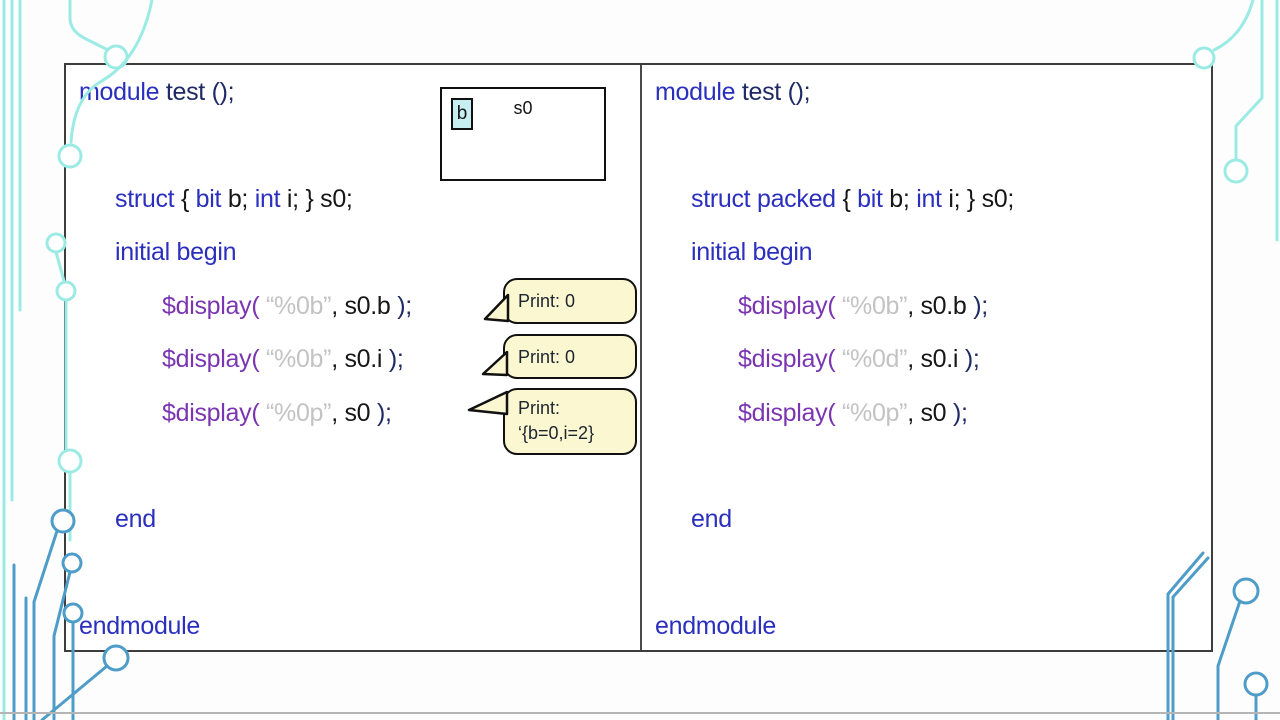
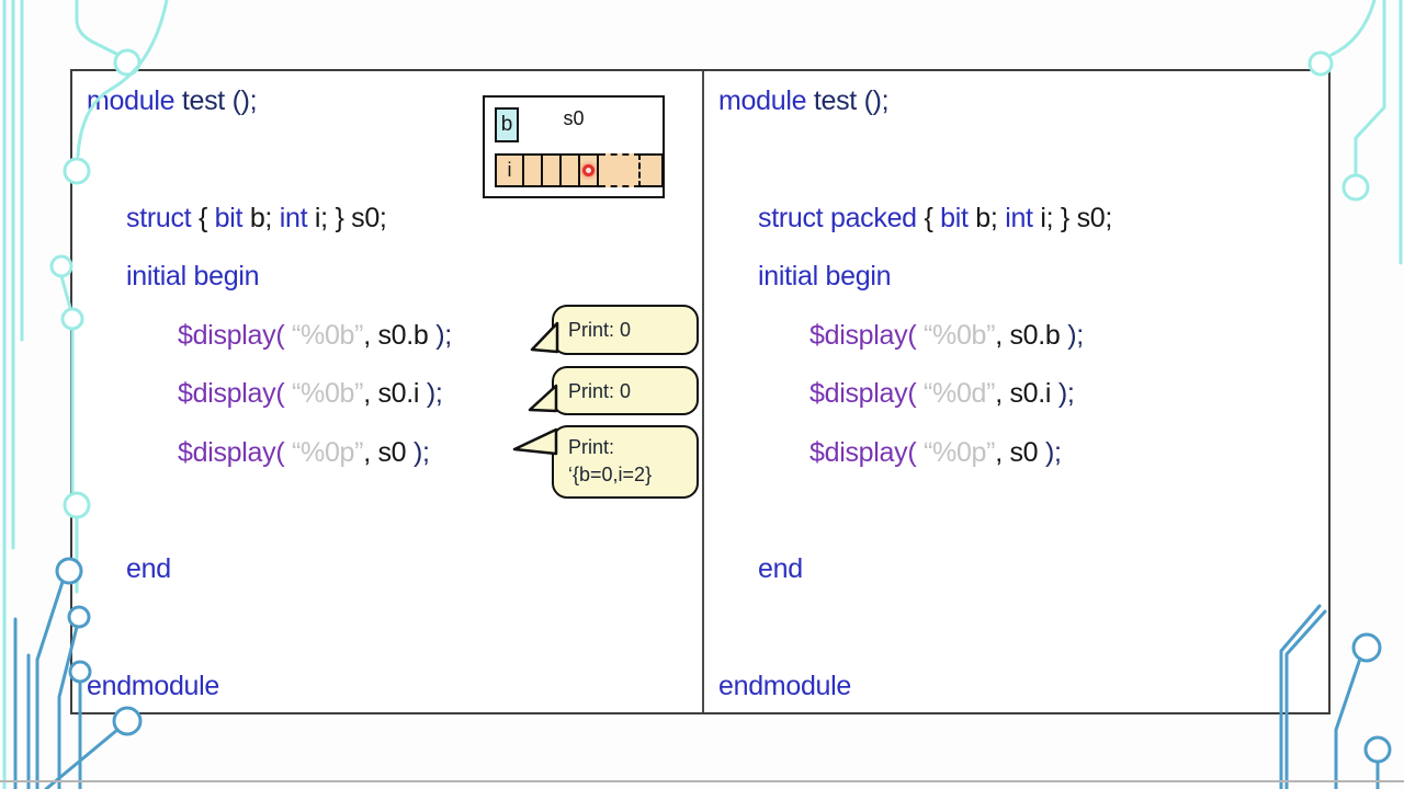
  odule test ();
  struct { bit b; int i; } s0;
  initial begin
  $display( “%0b”, s0.b );
  $display( “%0b”, s0.i );
  $display( “%0p”, s0 );
  end
  endmodule
  b
  s0
+ i
  Print: 0
  Print: 0
  Print:
  ‘{b=0,i=2}
  module test ();
  struct packed { bit b; int i; } s0;
  initial begin
  $display( “%0b”, s0.b );
  $display( “%0d”, s0.i );
  $display( “%0p”, s0 );
  end
  endmodule
